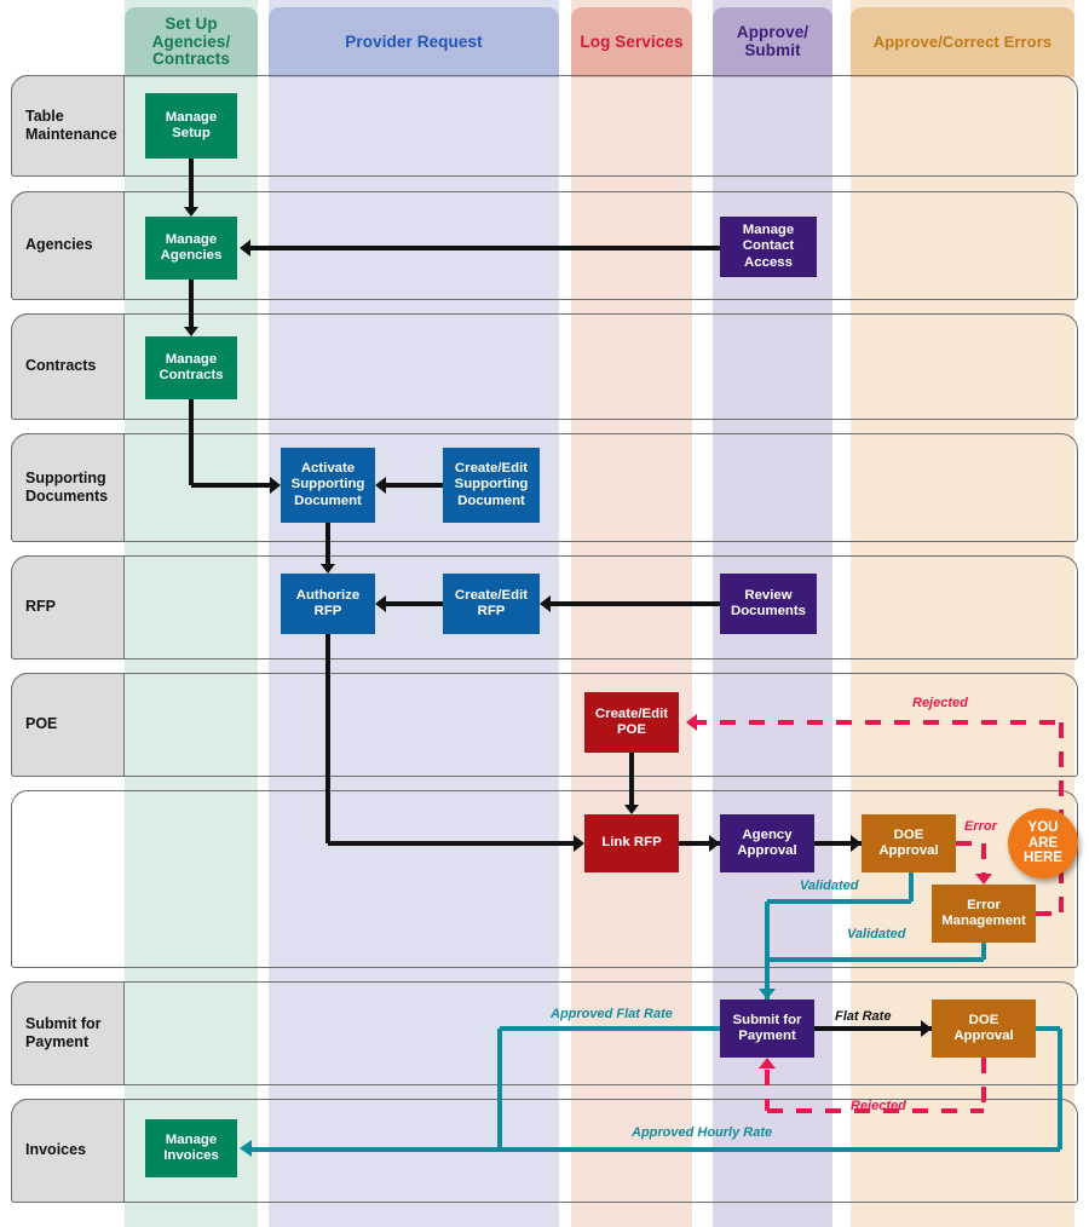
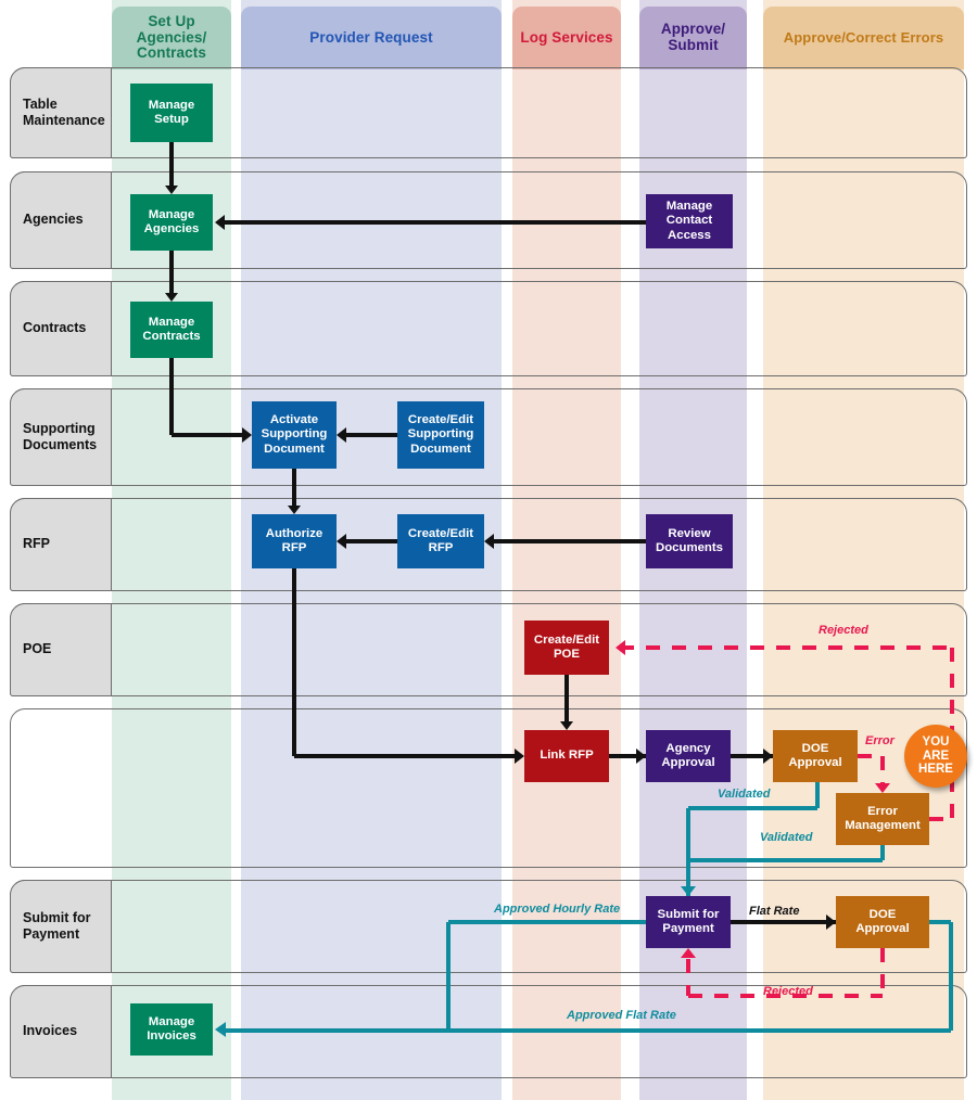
  Set Up
  Agencies/
  Contracts
  Provider Request
  Log Services
  Approve/
  Submit
  Approve/Correct Errors
  Table
  Maintenance
  Agencies
  Contracts
  Supporting
  Documents
  RFP
  POE
  Submit for
  Payment
  Invoices
  Manage
  Setup
  Manage
  Agencies
  Manage
  Contact Access
  Manage
  Contracts
  Activate
  Supporting
  Document
  Create/Edit
  Supporting
  Document
  Authorize
  RFP
  Create/Edit
  RFP
  Review
  Documents
  Create/Edit
  POE
  Link RFP
  Agency
  Approval
  DOE
  Approval
  Error
  Management
  Submit for
  Payment
  DOE
  Approval
  Manage
  Invoices
  Rejected
  Error
  Validated
  Validated
- Approved Flat Rate
+ Approved Hourly Rate
  Flat Rate
  Rejected
- Approved Hourly Rate
+ Approved Flat Rate
  YOU
  ARE
  HERE
